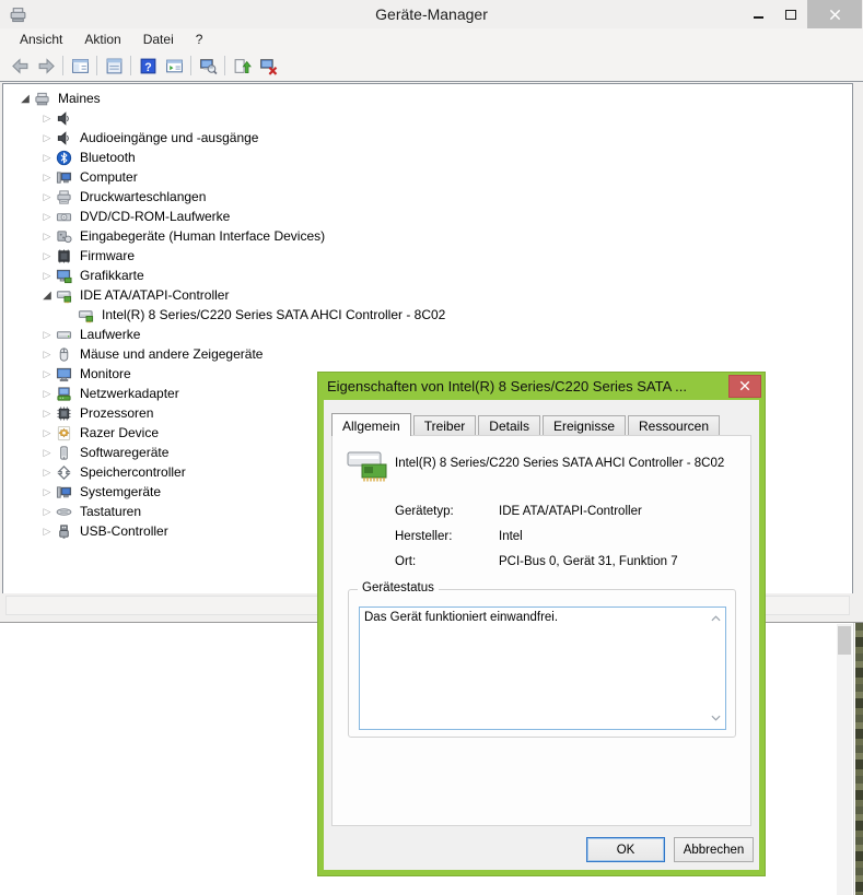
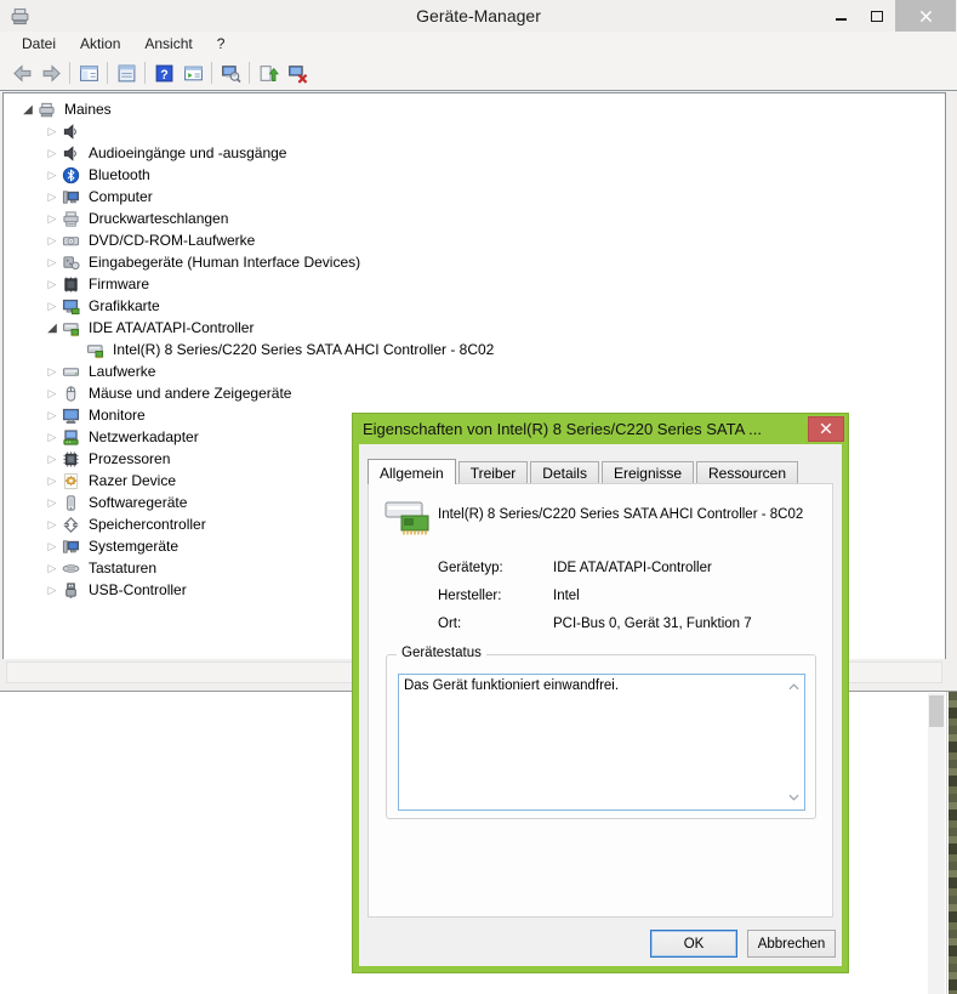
  Geräte-Manager
- Ansicht
+ Datei
  Aktion
- Datei
+ Ansicht
  ?
  ?
  ◢
  Maines
  ▷
  ▷
  Audioeingänge und -ausgänge
  ▷
  Bluetooth
  ▷
  Computer
  ▷
  Druckwarteschlangen
  ▷
  DVD/CD-ROM-Laufwerke
  ▷
  Eingabegeräte (Human Interface Devices)
  ▷
  Firmware
  ▷
  Grafikkarte
  ◢
  IDE ATA/ATAPI-Controller
  Intel(R) 8 Series/C220 Series SATA AHCI Controller - 8C02
  ▷
  Laufwerke
  ▷
  Mäuse und andere Zeigegeräte
  ▷
  Monitore
  ▷
  Netzwerkadapter
  ▷
  Prozessoren
  ▷
  Razer Device
  ▷
  Softwaregeräte
  ▷
  Speichercontroller
  ▷
  Systemgeräte
  ▷
  Tastaturen
  ▷
  USB-Controller
  Eigenschaften von Intel(R) 8 Series/C220 Series SATA ...
  Allgemein
  Treiber
  Details
  Ereignisse
  Ressourcen
  Intel(R) 8 Series/C220 Series SATA AHCI Controller - 8C02
  Gerätetyp:
  IDE ATA/ATAPI-Controller
  Hersteller:
  Intel
  Ort:
  PCI-Bus 0, Gerät 31, Funktion 7
  Gerätestatus
  Das Gerät funktioniert einwandfrei.
  OK
  Abbrechen
